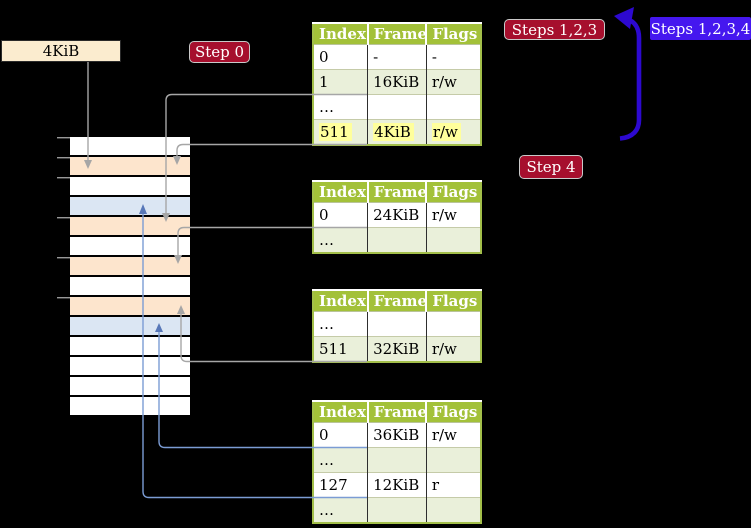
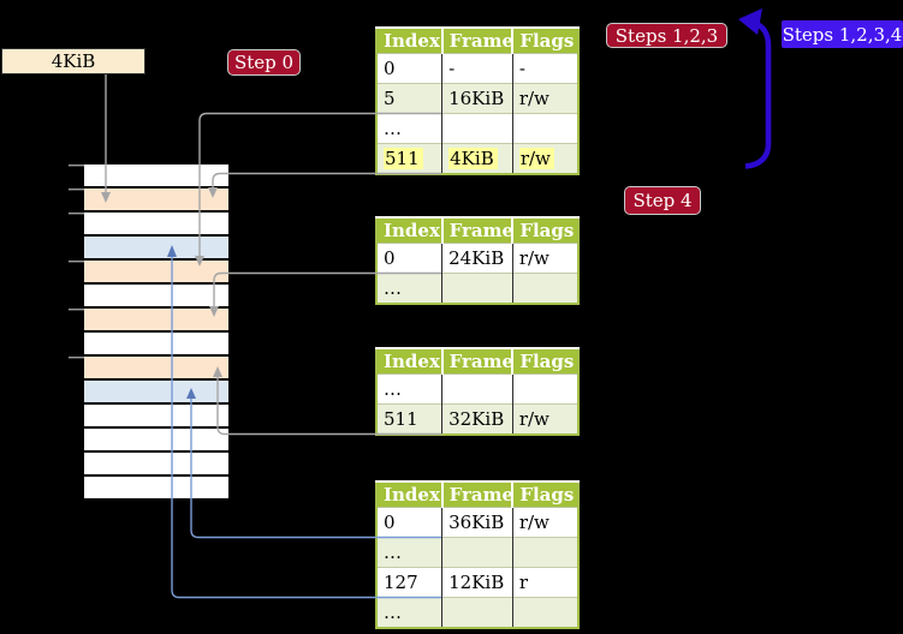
  4KiB
  Step 0
  Steps 1,2,3
  Steps 1,2,3,4
  Step 4
  Index	Frame	Flags
  0	-	-
- 1	16KiB	r/w
+ 5	16KiB	r/w
  …
  511	4KiB	r/w
  Index	Frame	Flags
  0	24KiB	r/w
  …
  Index	Frame	Flags
  …
  511	32KiB	r/w
  Index	Frame	Flags
  0	36KiB	r/w
  …
  127	12KiB	r
  …
